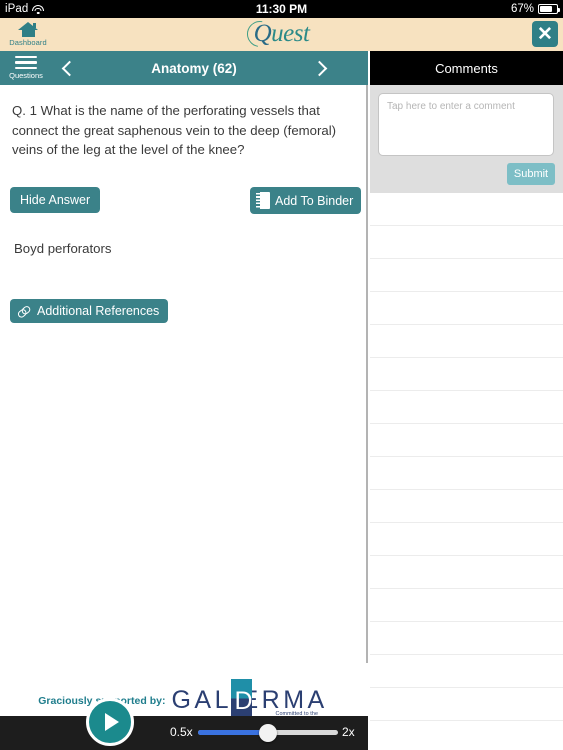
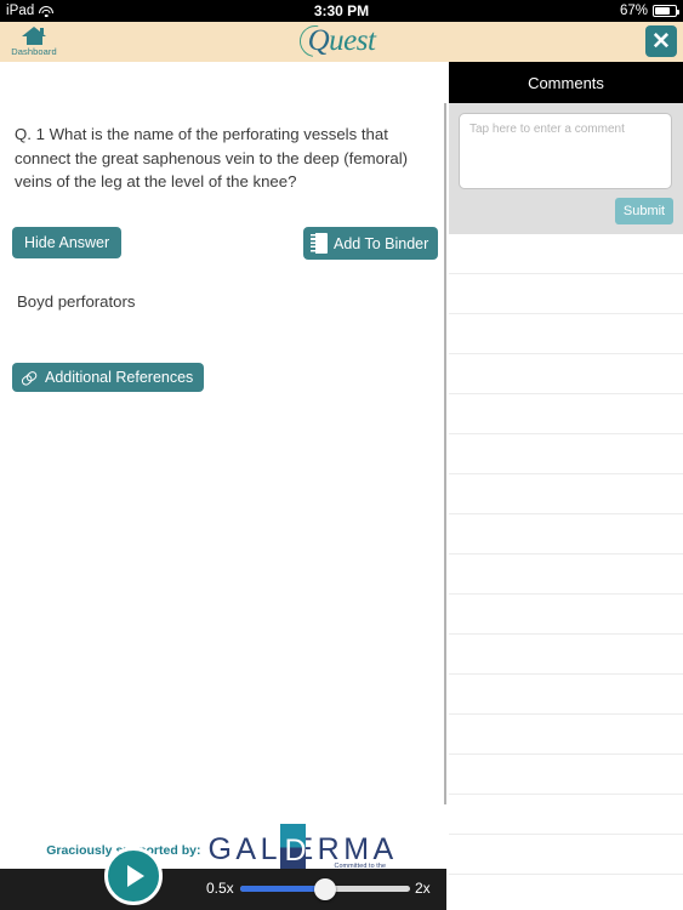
  iPad
- 11:30 PM
+ 3:30 PM
  67%
  Dashboard
  Quest
  ✕
- Questions
- Anatomy (62)
  Q. 1 What is the name of the perforating vessels that connect the great saphenous vein to the deep (femoral) veins of the leg at the level of the knee?
  Hide Answer
  Add To Binder
  Boyd perforators
  Additional References
  Graciouslyorted by:
  GALRMA
  D
  0.5x
  2x
  Comments
  Tap here to enter a comment
  Submit
